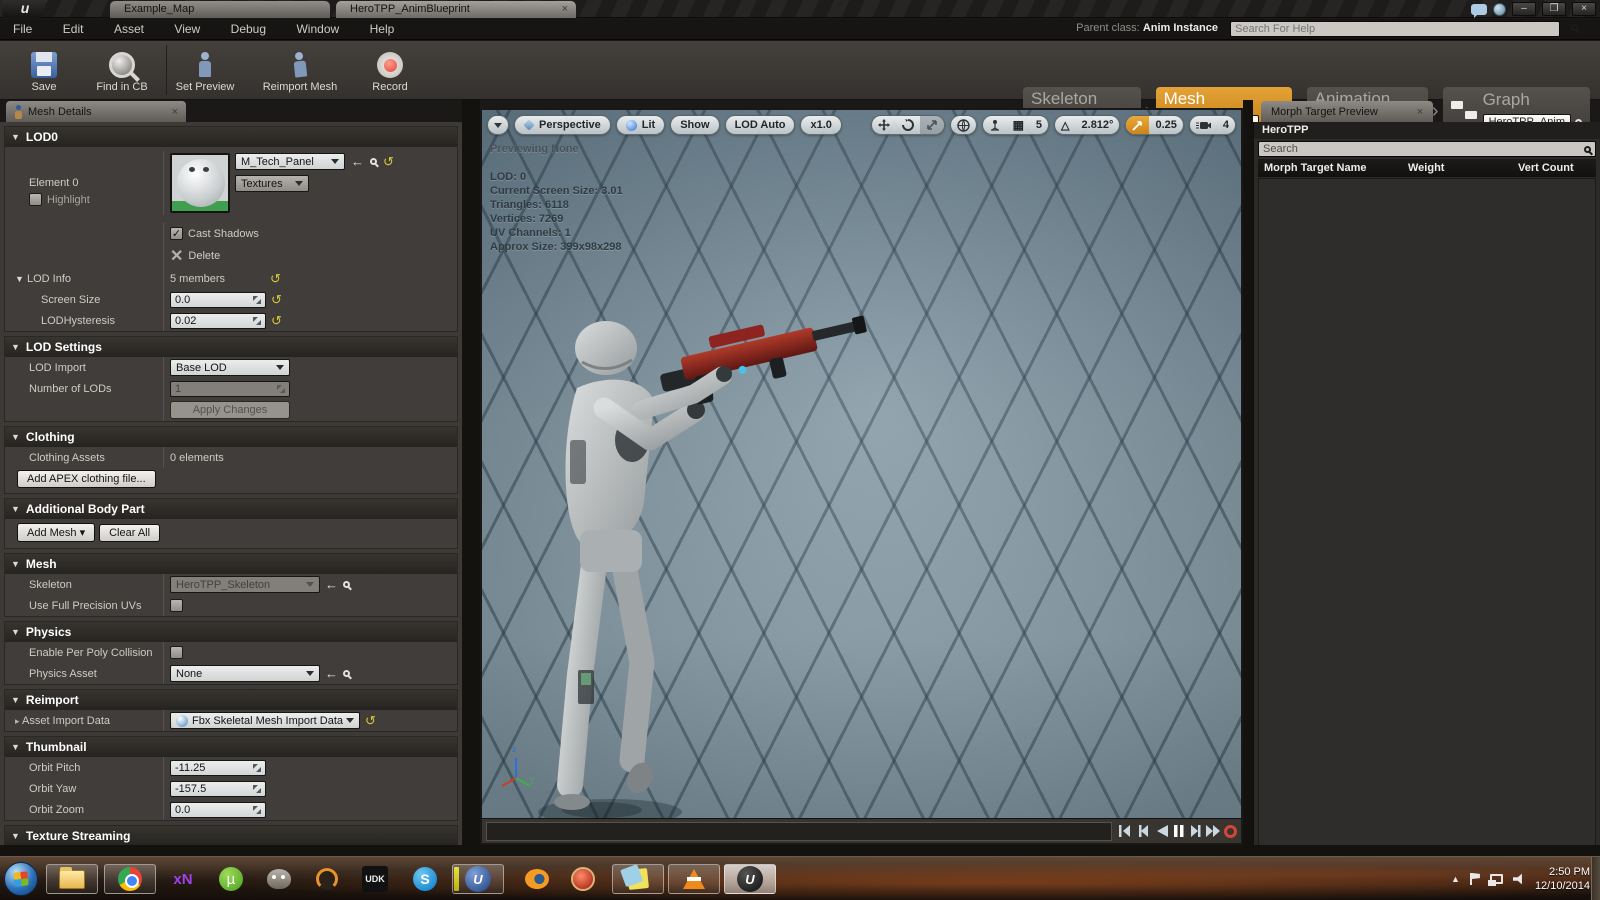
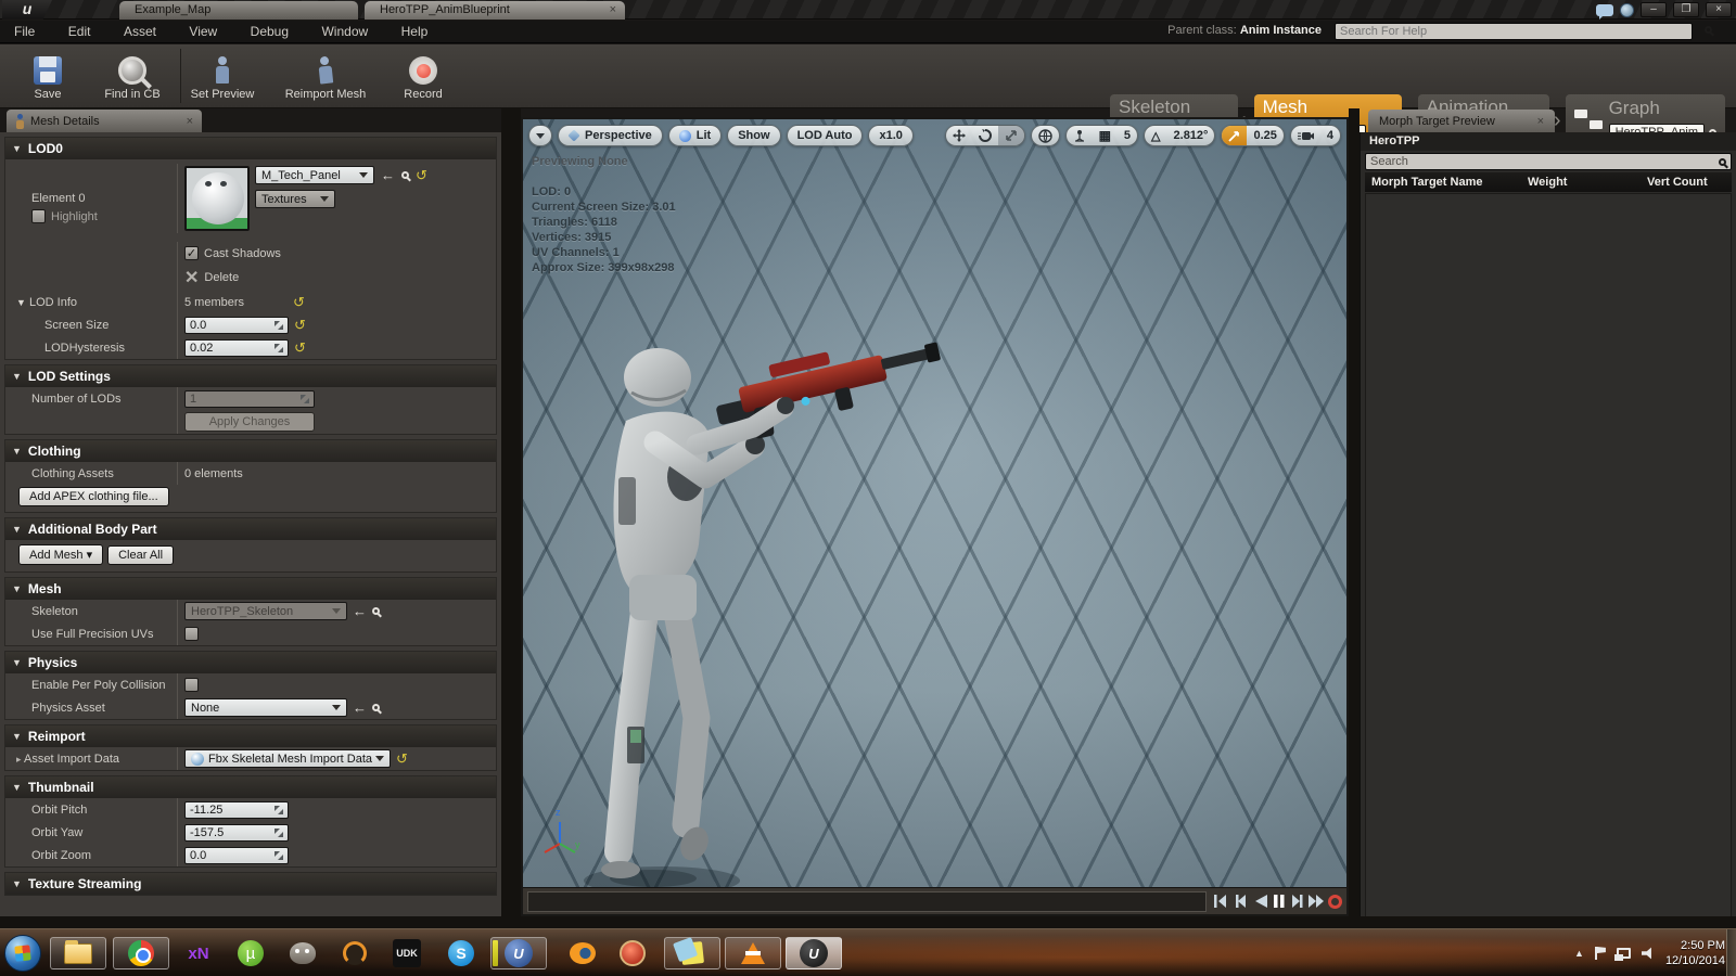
  u
  Example_Map
  HeroTPP_AnimBlueprint
  ×
  –
  ❐
  ×
  File Edit Asset View Debug Window Help
  Parent class: Anim Instance
  Search For Help
  Save
  Find in CB
  Set Preview
  Reimport Mesh
  Record
  Skeleton
  Mesh
  Animation
  ›
  Graph
  Mesh Details
  ×
  ▼
  LOD0
  Element 0
  Highlight
  M_Tech_Panel
  ←
  ↺
  Textures
  ✓
  Cast Shadows
  ✕
  Delete
  ▼ LOD Info
  5 members
  ↺
  Screen Size
  0.0
  ↺
  LODHysteresis
  0.02
  ↺
  ▼
  LOD Settings
- LOD Import
- Base LOD
  Number of LODs
  1
  Apply Changes
  ▼
  Clothing
  Clothing Assets
  0 elements
  Add APEX clothing file...
  ▼
  Additional Body Part
  Add Mesh ▾
  Clear All
  ▼
  Mesh
  Skeleton
  HeroTPP_Skeleton
  ←
  Use Full Precision UVs
  ▼
  Physics
  Enable Per Poly Collision
  Physics Asset
  None
  ←
  ▼
  Reimport
  ▸ Asset Import Data
  Fbx Skeletal Mesh Import Data
  ↺
  ▼
  Thumbnail
  Orbit Pitch
  -11.25
  Orbit Yaw
  -157.5
  Orbit Zoom
  0.0
  ▼
  Texture Streaming
  Perspective
  Lit
  Show
  LOD Auto
  x1.0
  ▦
  5
  △
  2.812°
  0.25
  4
  Previewing None
  LOD: 0
  Current Screen Size: 3.01
  Triangles: 6118
- Vertices: 7269
+ Vertices: 3915
  UV Channels: 1
  Approx Size: 399x98x298
  z
  y
  Morph Target Preview
  ×
  HeroTPP
  Search
  Morph Target Name
  Weight
  Vert Count
  xN
  µ
  UDK
  S
  U
  U
  ▲
  2:50 PM
  12/10/2014
